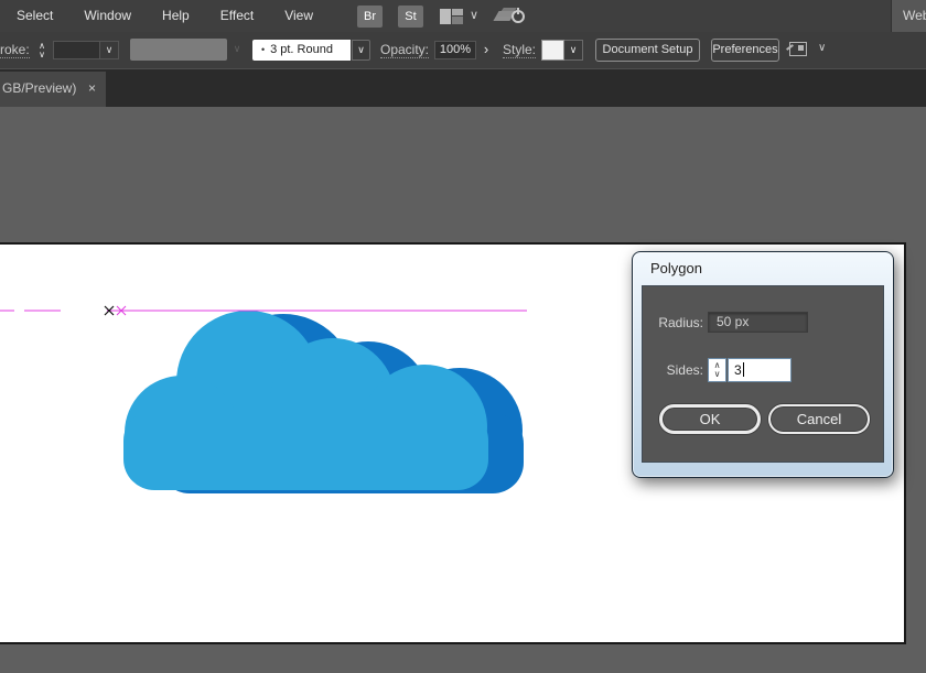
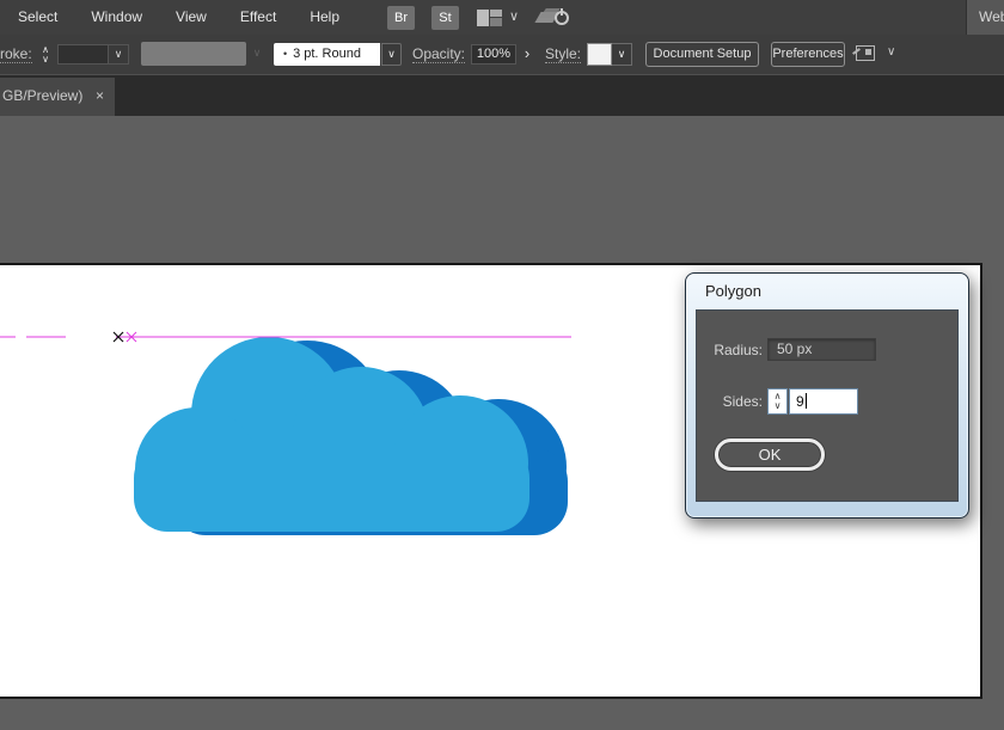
  Select
  Window
- Help
+ View
  Effect
- View
+ Help
  Br
  St
  ∨
  roke:
  ∧
  ∨
  ∨
  ∨
  •
  3 pt. Round
  ∨
  Opacity:
  100%
  ›
  Style:
  ∨
  Document Setup
  Preferences
  ∨
  GB/Preview)
  ×
  Polygon
  Radius:
  50 px
  Sides:
  ∧
  ∨
- 3
+ 9
  OK
- Cancel
